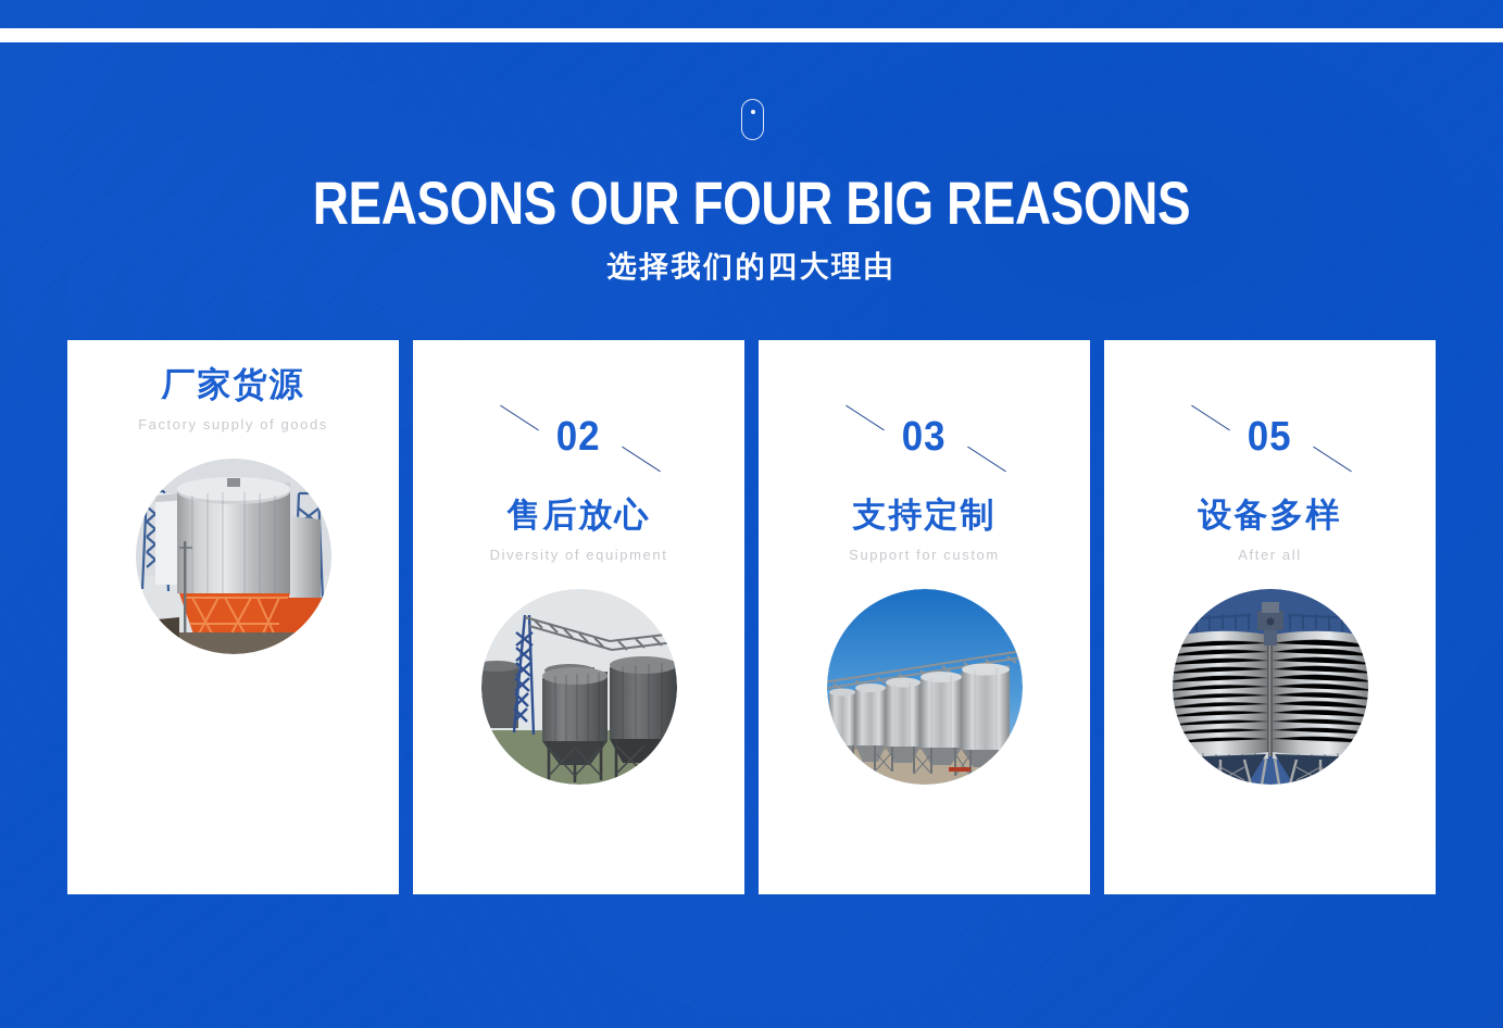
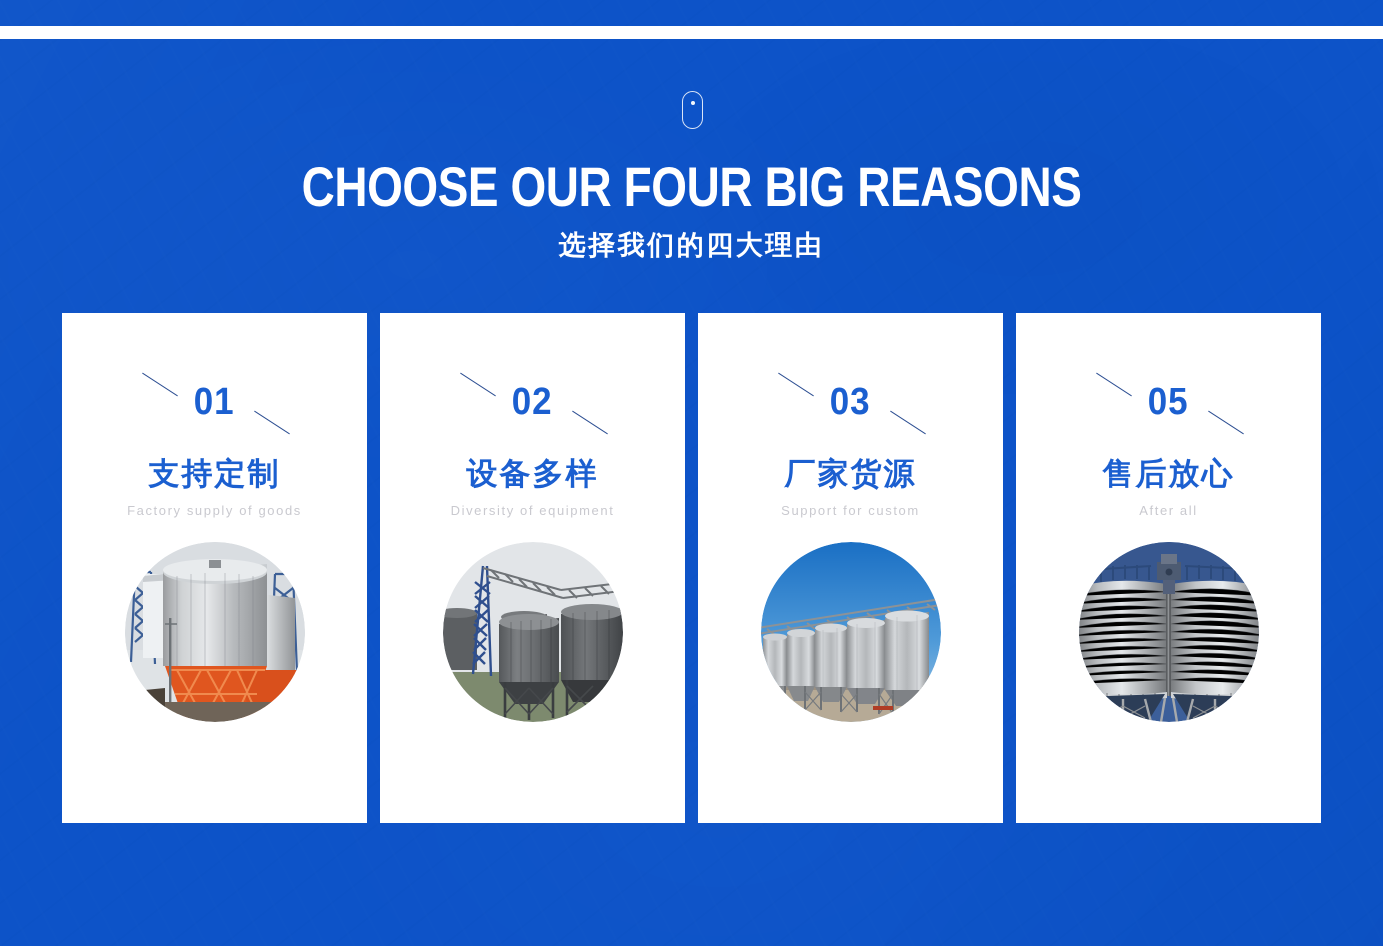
- REASONS OUR FOUR BIG REASONS
+ CHOOSE OUR FOUR BIG REASONS
  选择我们的四大理由
+ 01
- 厂家货源
+ 支持定制
  Factory supply of goods
  02
- 售后放心
+ 设备多样
  Diversity of equipment
  03
- 支持定制
+ 厂家货源
  Support for custom
  05
- 设备多样
+ 售后放心
  After all
